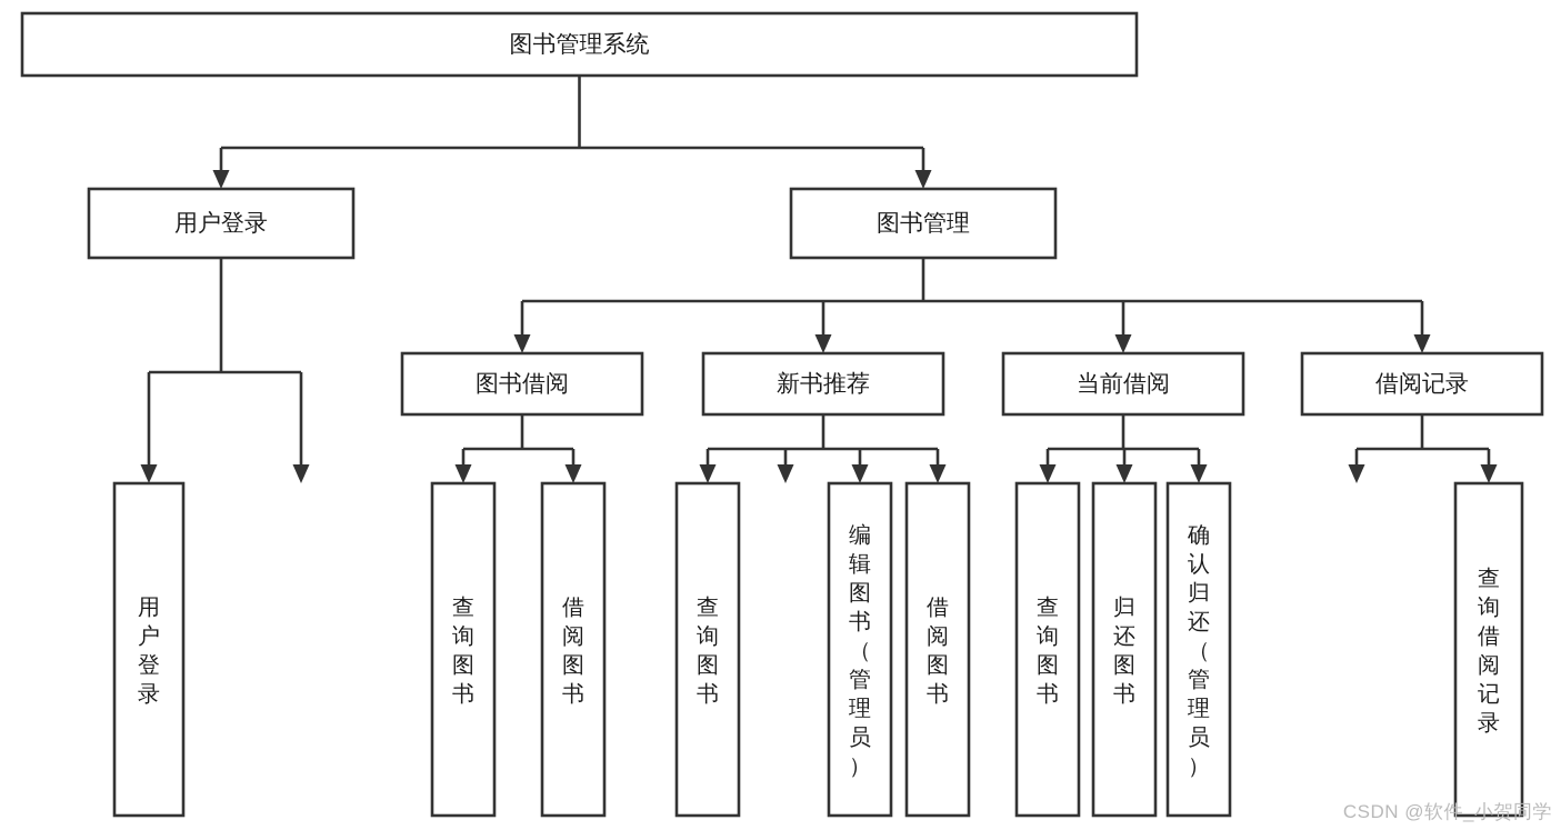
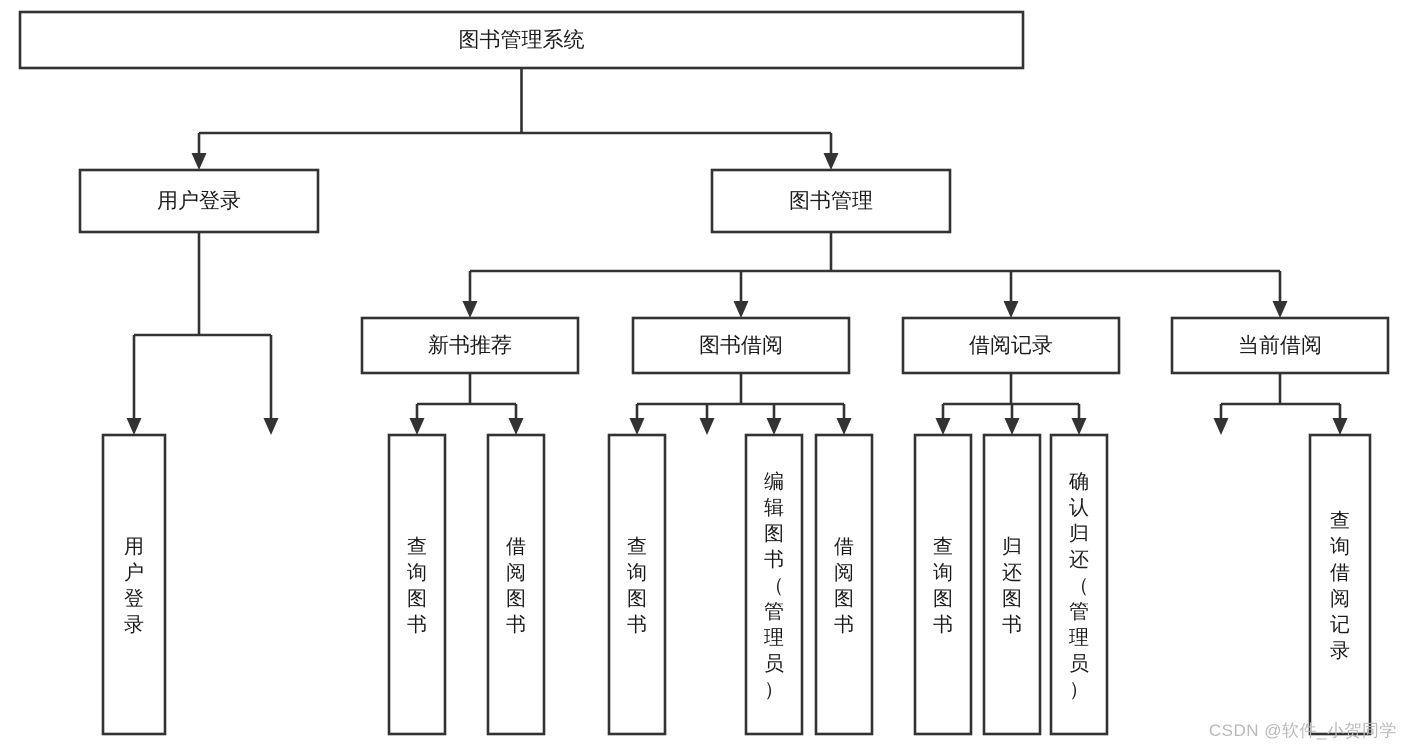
  图书管理系统
  用户登录
  用户登录
  图书管理
- 图书借阅
+ 新书推荐
  查询图书
  借阅图书
- 新书推荐
+ 图书借阅
  查询图书
  编辑图书（管理员）
  借阅图书
- 当前借阅
+ 借阅记录
  查询图书
  归还图书
  确认归还（管理员）
- 借阅记录
+ 当前借阅
  查询借阅记录
  CSDN @软件_小贺同学
